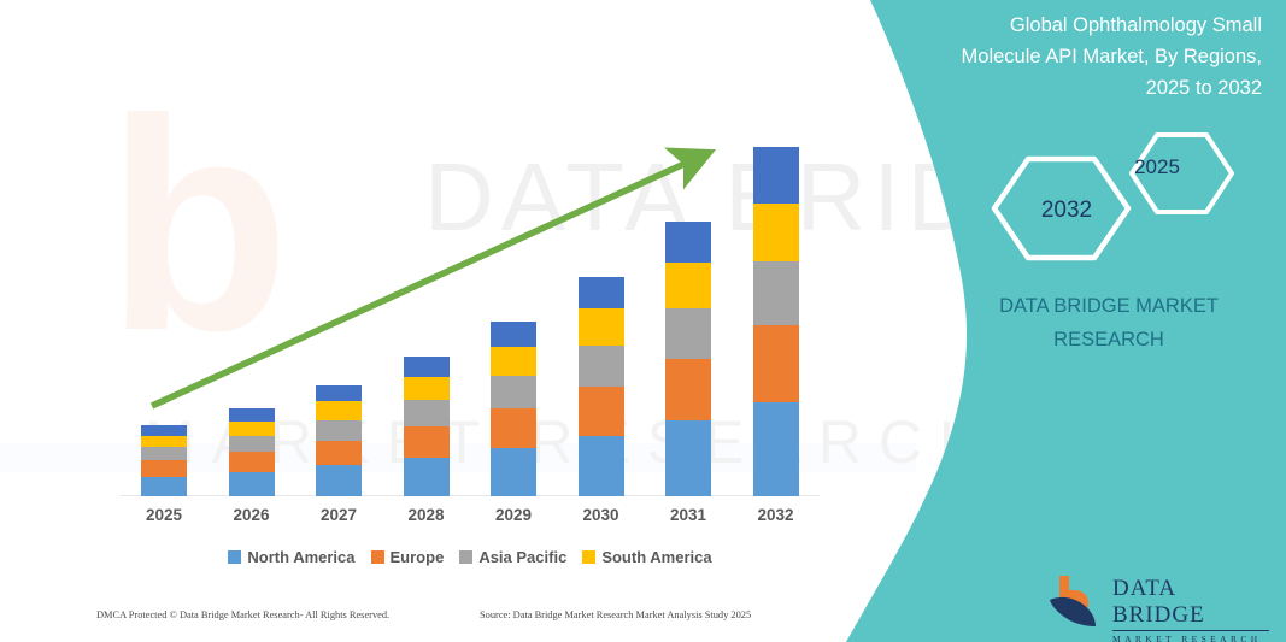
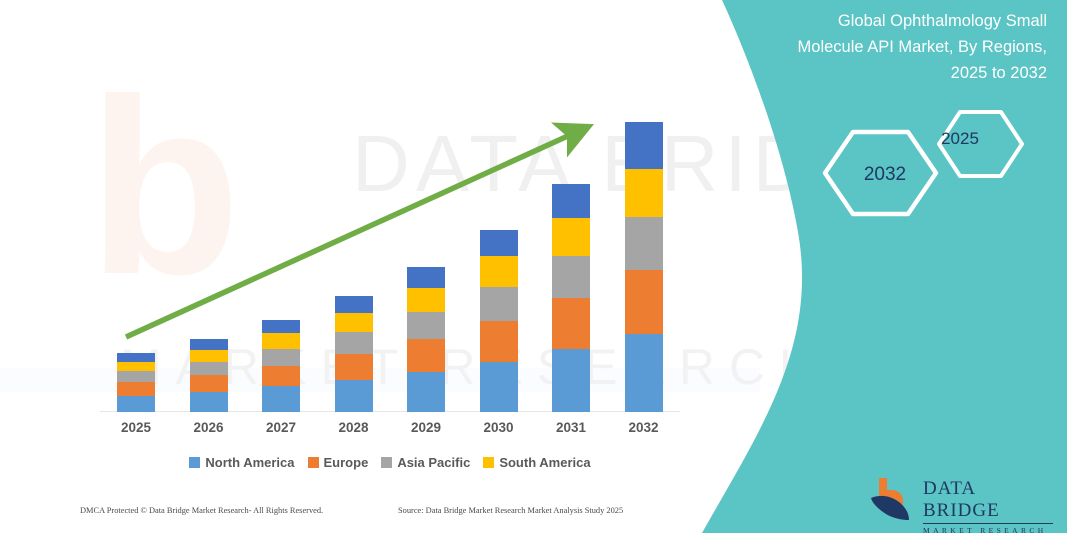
  b
  2025
  2026
  2027
  2028
  2029
  2030
  2031
  2032
  North America
  Europe
  Asia Pacific
  South America
  DMCA Protected © Data Bridge Market Research- All Rights Reserved.
  Source: Data Bridge Market Research Market Analysis Study 2025
  Global Ophthalmology Small Molecule API Market, By Regions, 2025 to 2032
  2025
  2032
- DATA BRIDGE MARKET RESEARCH
  DATA BRIDGE
  MARKET RESEARCH
